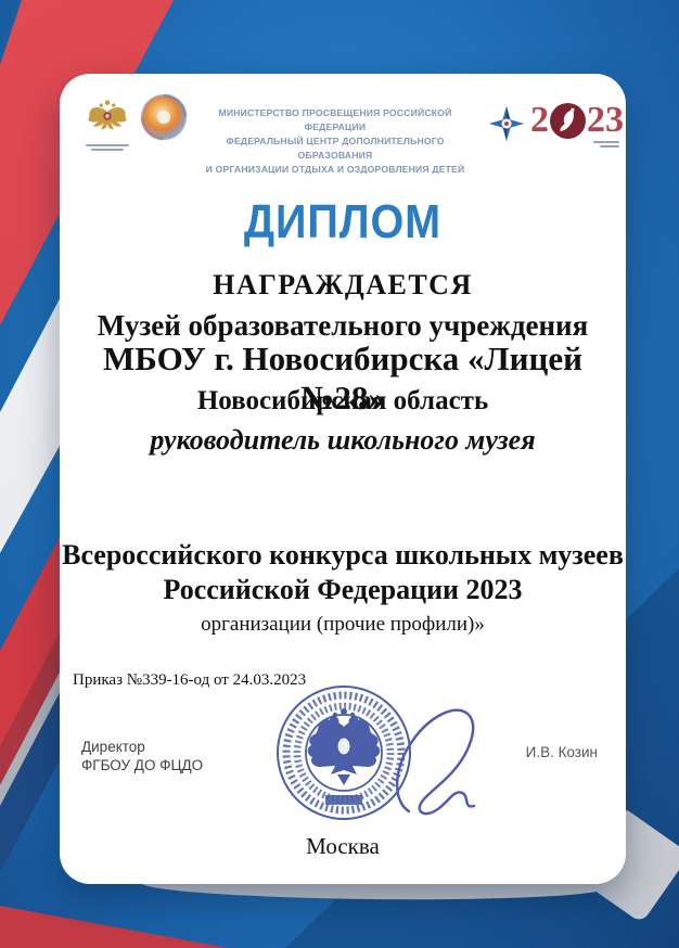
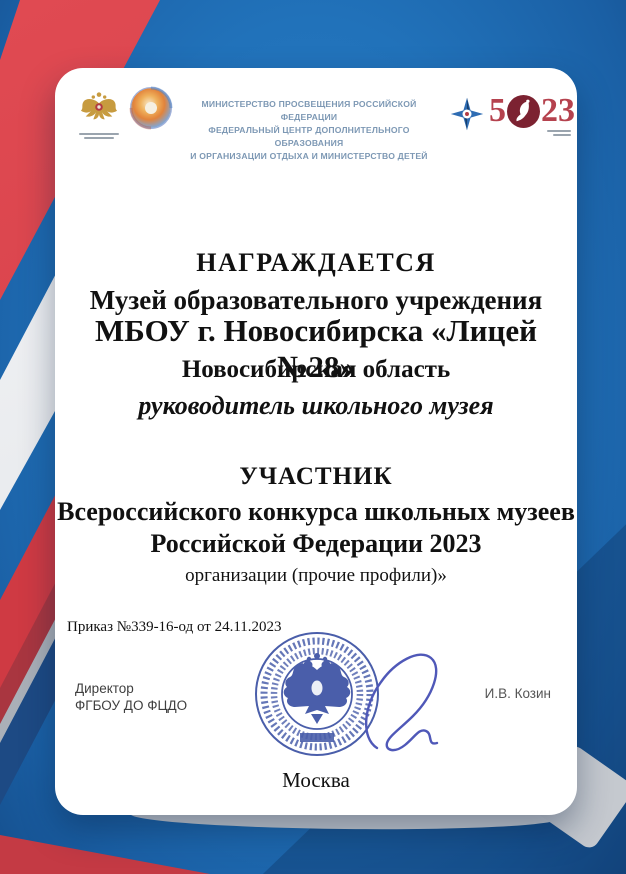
  МИНИСТЕРСТВО ПРОСВЕЩЕНИЯ РОССИЙСКОЙ ФЕДЕРАЦИИ
  ФЕДЕРАЛЬНЫЙ ЦЕНТР ДОПОЛНИТЕЛЬНОГО ОБРАЗОВАНИЯ
- И ОРГАНИЗАЦИИ ОТДЫХА И ОЗДОРОВЛЕНИЯ ДЕТЕЙ
+ И ОРГАНИЗАЦИИ ОТДЫХА И МИНИСТЕРСТВО ДЕТЕЙ
- 2
+ 5
  23
- ДИПЛОМ
  НАГРАЖДАЕТСЯ
  Музей образовательного учреждения
  МБОУ г. Новосибирска «Лицей №28»
  Новосибирская область
  руководитель школьного музея
+ УЧАСТНИК
  Всероссийского конкурса школьных музеев
  Российской Федерации 2023
  организации (прочие профили)»
- Приказ №339-16-од от 24.03.2023
+ Приказ №339-16-од от 24.11.2023
  Директор
  ФГБОУ ДО ФЦДО
  И.В. Козин
  Москва
